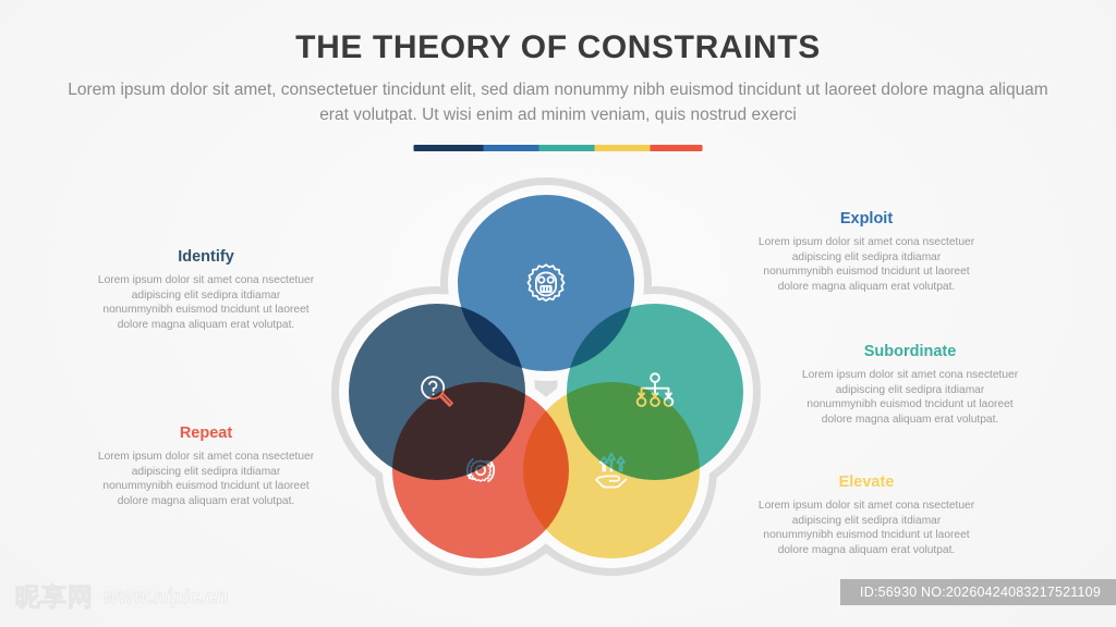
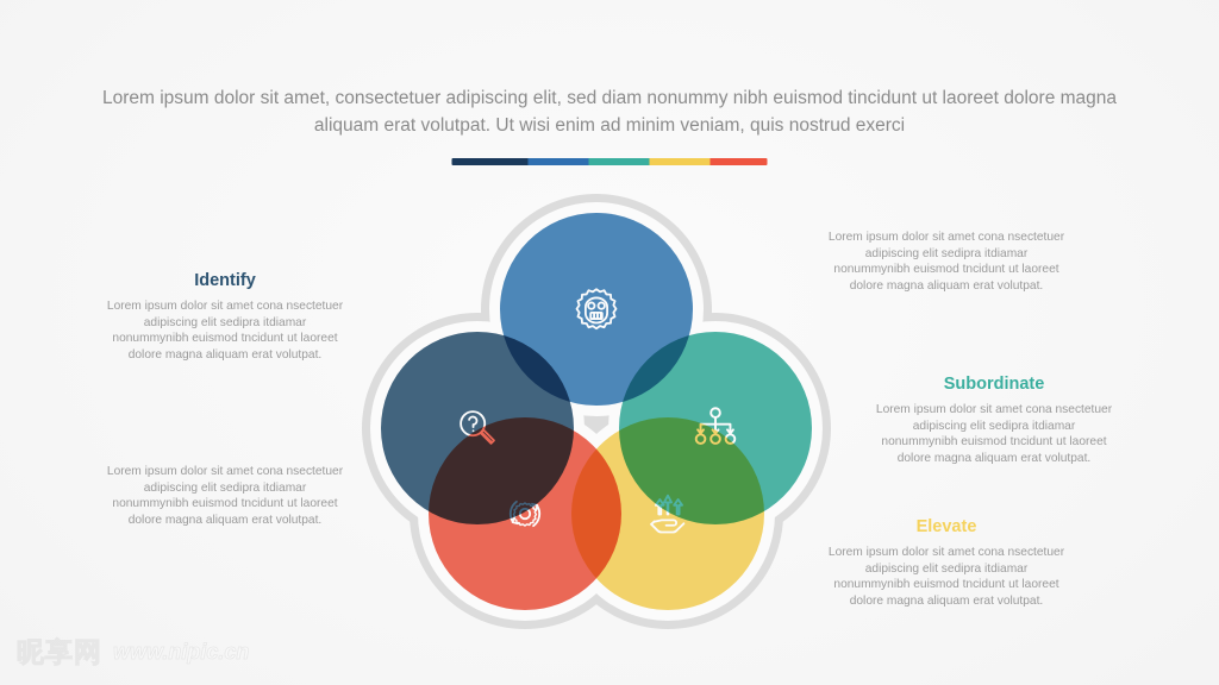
- THE THEORY OF CONSTRAINTS
- Lorem ipsum dolor sit amet, consectetuer tincidunt elit, sed diam nonummy nibh euismod tincidunt ut laoreet dolore magna aliquam erat volutpat. Ut wisi enim ad minim veniam, quis nostrud exerci
+ Lorem ipsum dolor sit amet, consectetuer adipiscing elit, sed diam nonummy nibh euismod tincidunt ut laoreet dolore magna aliquam erat volutpat. Ut wisi enim ad minim veniam, quis nostrud exerci
  Identify
  Lorem ipsum dolor sit amet cona nsectetuer adipiscing elit sedipra itdiamar nonummynibh euismod tncidunt ut laoreet dolore magna aliquam erat volutpat.
- Repeat
  Lorem ipsum dolor sit amet cona nsectetuer adipiscing elit sedipra itdiamar nonummynibh euismod tncidunt ut laoreet dolore magna aliquam erat volutpat.
- Exploit
  Lorem ipsum dolor sit amet cona nsectetuer adipiscing elit sedipra itdiamar nonummynibh euismod tncidunt ut laoreet dolore magna aliquam erat volutpat.
  Subordinate
  Lorem ipsum dolor sit amet cona nsectetuer adipiscing elit sedipra itdiamar nonummynibh euismod tncidunt ut laoreet dolore magna aliquam erat volutpat.
  Elevate
  Lorem ipsum dolor sit amet cona nsectetuer adipiscing elit sedipra itdiamar nonummynibh euismod tncidunt ut laoreet dolore magna aliquam erat volutpat.
- ID:56930 NO:20260424083217521109
